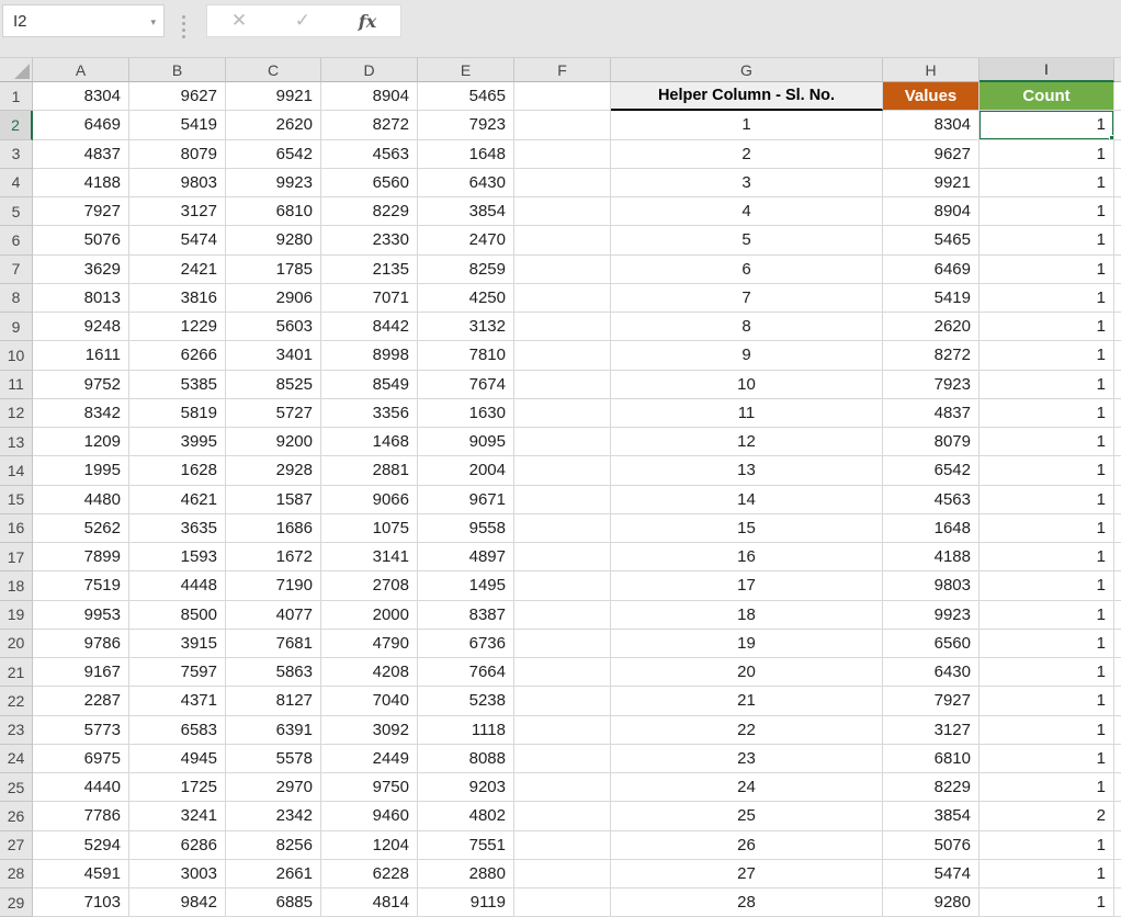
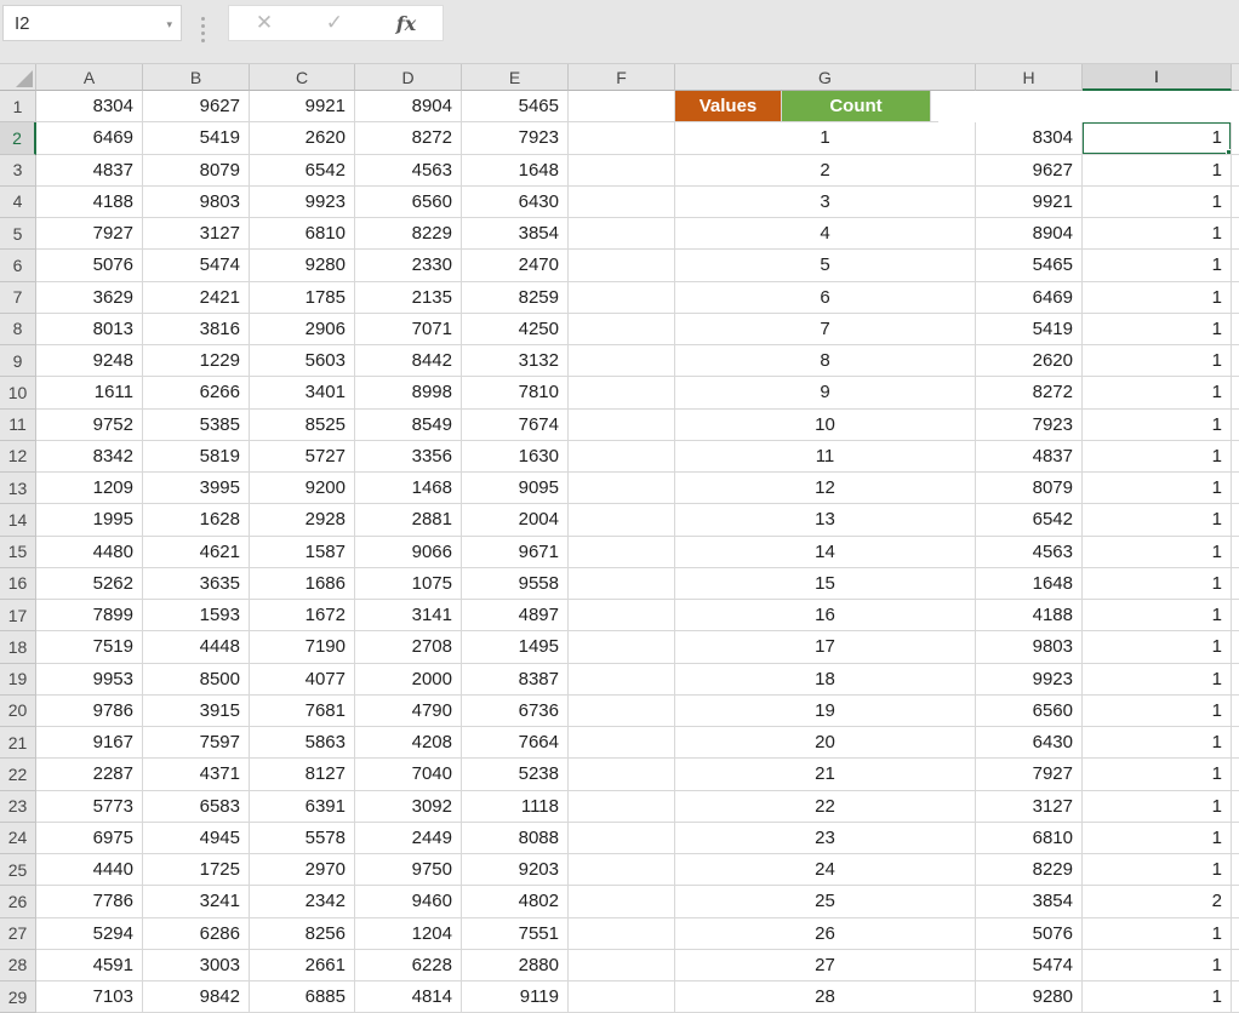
  I2
  ▾
  ✕
  ✓
  fx
  A
  B
  C
  D
  E
  F
  G
  H
  I
  1
  8304
  9627
  9921
  8904
  5465
- Helper Column - Sl. No.
  Values
  Count
  2
  6469
  5419
  2620
  8272
  7923
  1
  8304
  1
  3
  4837
  8079
  6542
  4563
  1648
  2
  9627
  1
  4
  4188
  9803
  9923
  6560
  6430
  3
  9921
  1
  5
  7927
  3127
  6810
  8229
  3854
  4
  8904
  1
  6
  5076
  5474
  9280
  2330
  2470
  5
  5465
  1
  7
  3629
  2421
  1785
  2135
  8259
  6
  6469
  1
  8
  8013
  3816
  2906
  7071
  4250
  7
  5419
  1
  9
  9248
  1229
  5603
  8442
  3132
  8
  2620
  1
  10
  1611
  6266
  3401
  8998
  7810
  9
  8272
  1
  11
  9752
  5385
  8525
  8549
  7674
  10
  7923
  1
  12
  8342
  5819
  5727
  3356
  1630
  11
  4837
  1
  13
  1209
  3995
  9200
  1468
  9095
  12
  8079
  1
  14
  1995
  1628
  2928
  2881
  2004
  13
  6542
  1
  15
  4480
  4621
  1587
  9066
  9671
  14
  4563
  1
  16
  5262
  3635
  1686
  1075
  9558
  15
  1648
  1
  17
  7899
  1593
  1672
  3141
  4897
  16
  4188
  1
  18
  7519
  4448
  7190
  2708
  1495
  17
  9803
  1
  19
  9953
  8500
  4077
  2000
  8387
  18
  9923
  1
  20
  9786
  3915
  7681
  4790
  6736
  19
  6560
  1
  21
  9167
  7597
  5863
  4208
  7664
  20
  6430
  1
  22
  2287
  4371
  8127
  7040
  5238
  21
  7927
  1
  23
  5773
  6583
  6391
  3092
  1118
  22
  3127
  1
  24
  6975
  4945
  5578
  2449
  8088
  23
  6810
  1
  25
  4440
  1725
  2970
  9750
  9203
  24
  8229
  1
  26
  7786
  3241
  2342
  9460
  4802
  25
  3854
  2
  27
  5294
  6286
  8256
  1204
  7551
  26
  5076
  1
  28
  4591
  3003
  2661
  6228
  2880
  27
  5474
  1
  29
  7103
  9842
  6885
  4814
  9119
  28
  9280
  1
